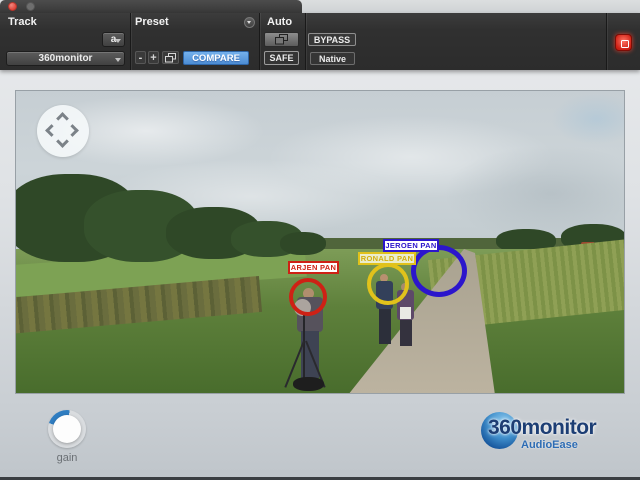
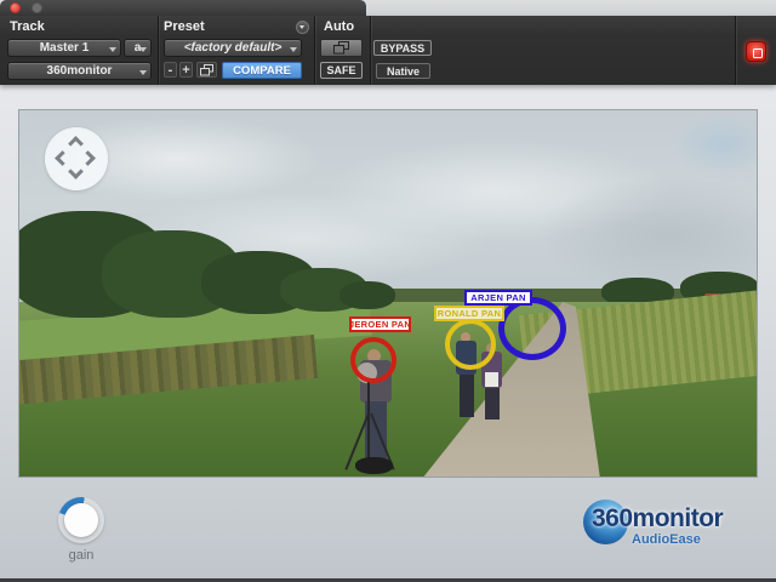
  Track
  Preset
  Auto
+ Master 1
  a
  360monitor
+ <factory default>
  -
  +
  COMPARE
  SAFE
  BYPASS
  Native
- ARJEN PAN
+ JEROEN PAN
  RONALD PAN
- JEROEN PAN
+ ARJEN PAN
  gain
  360monitor
  AudioEase
